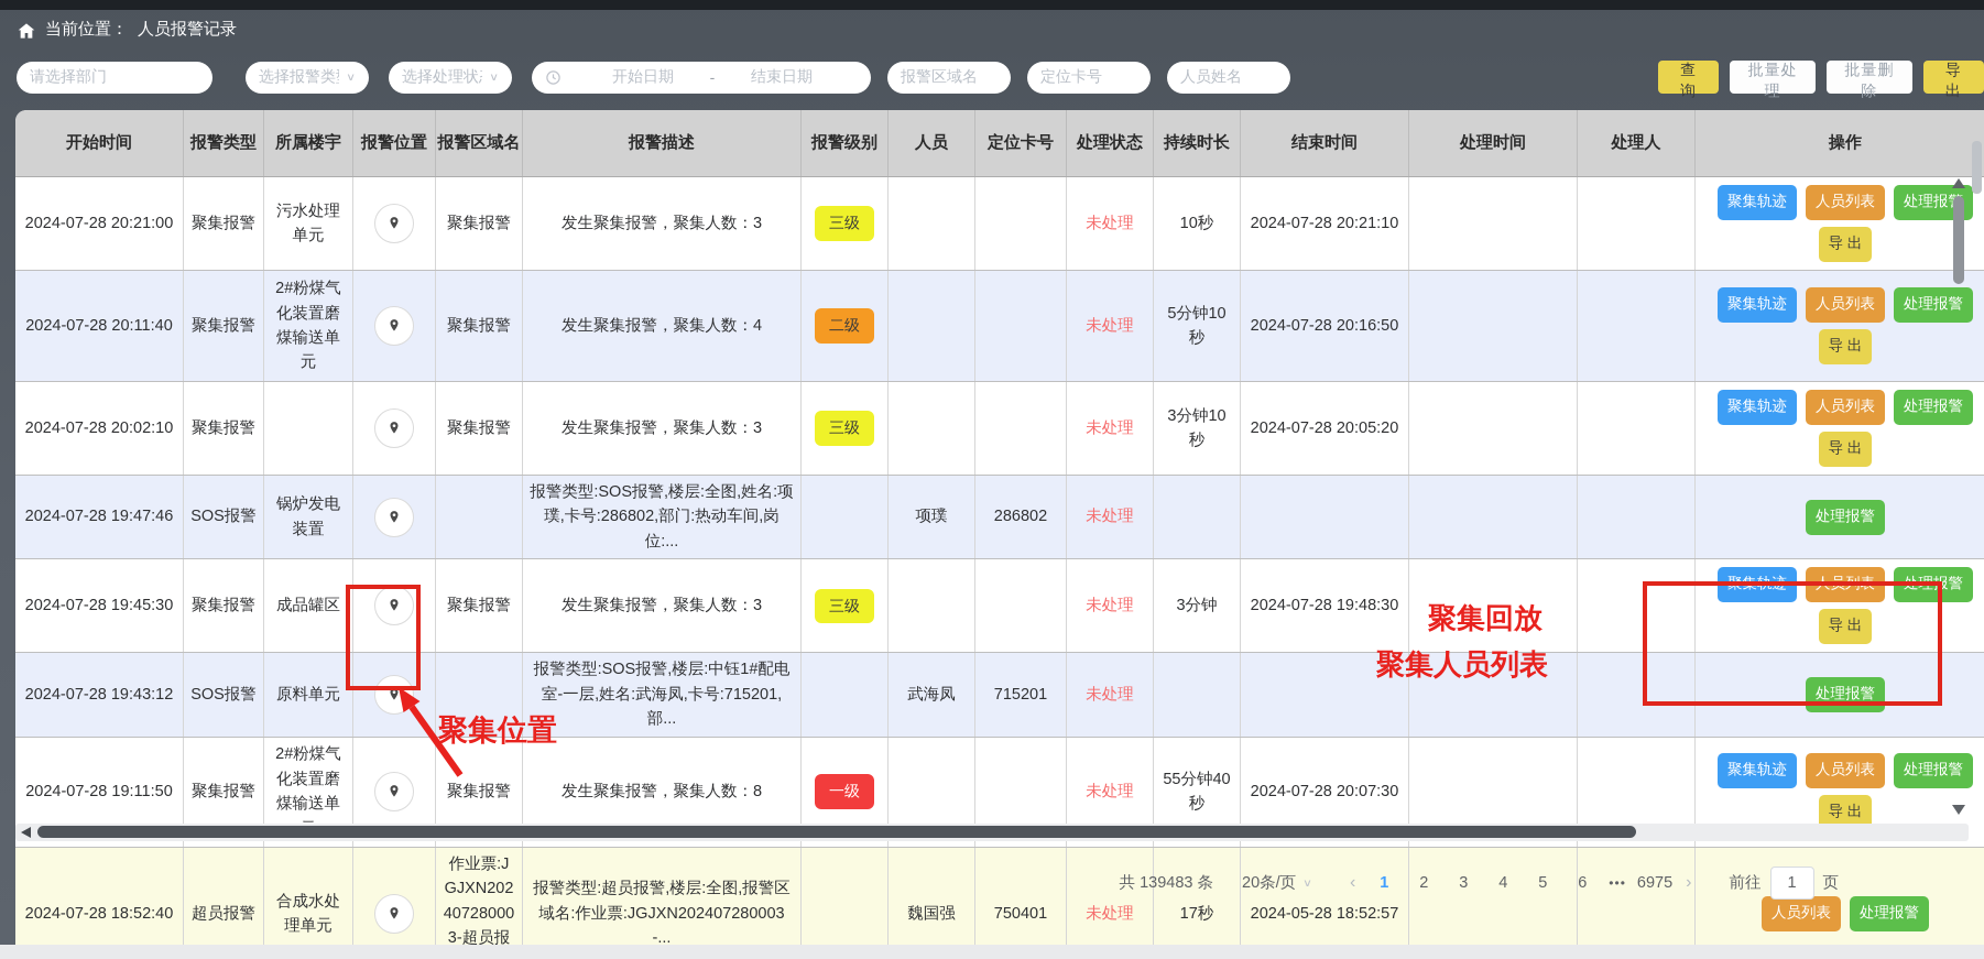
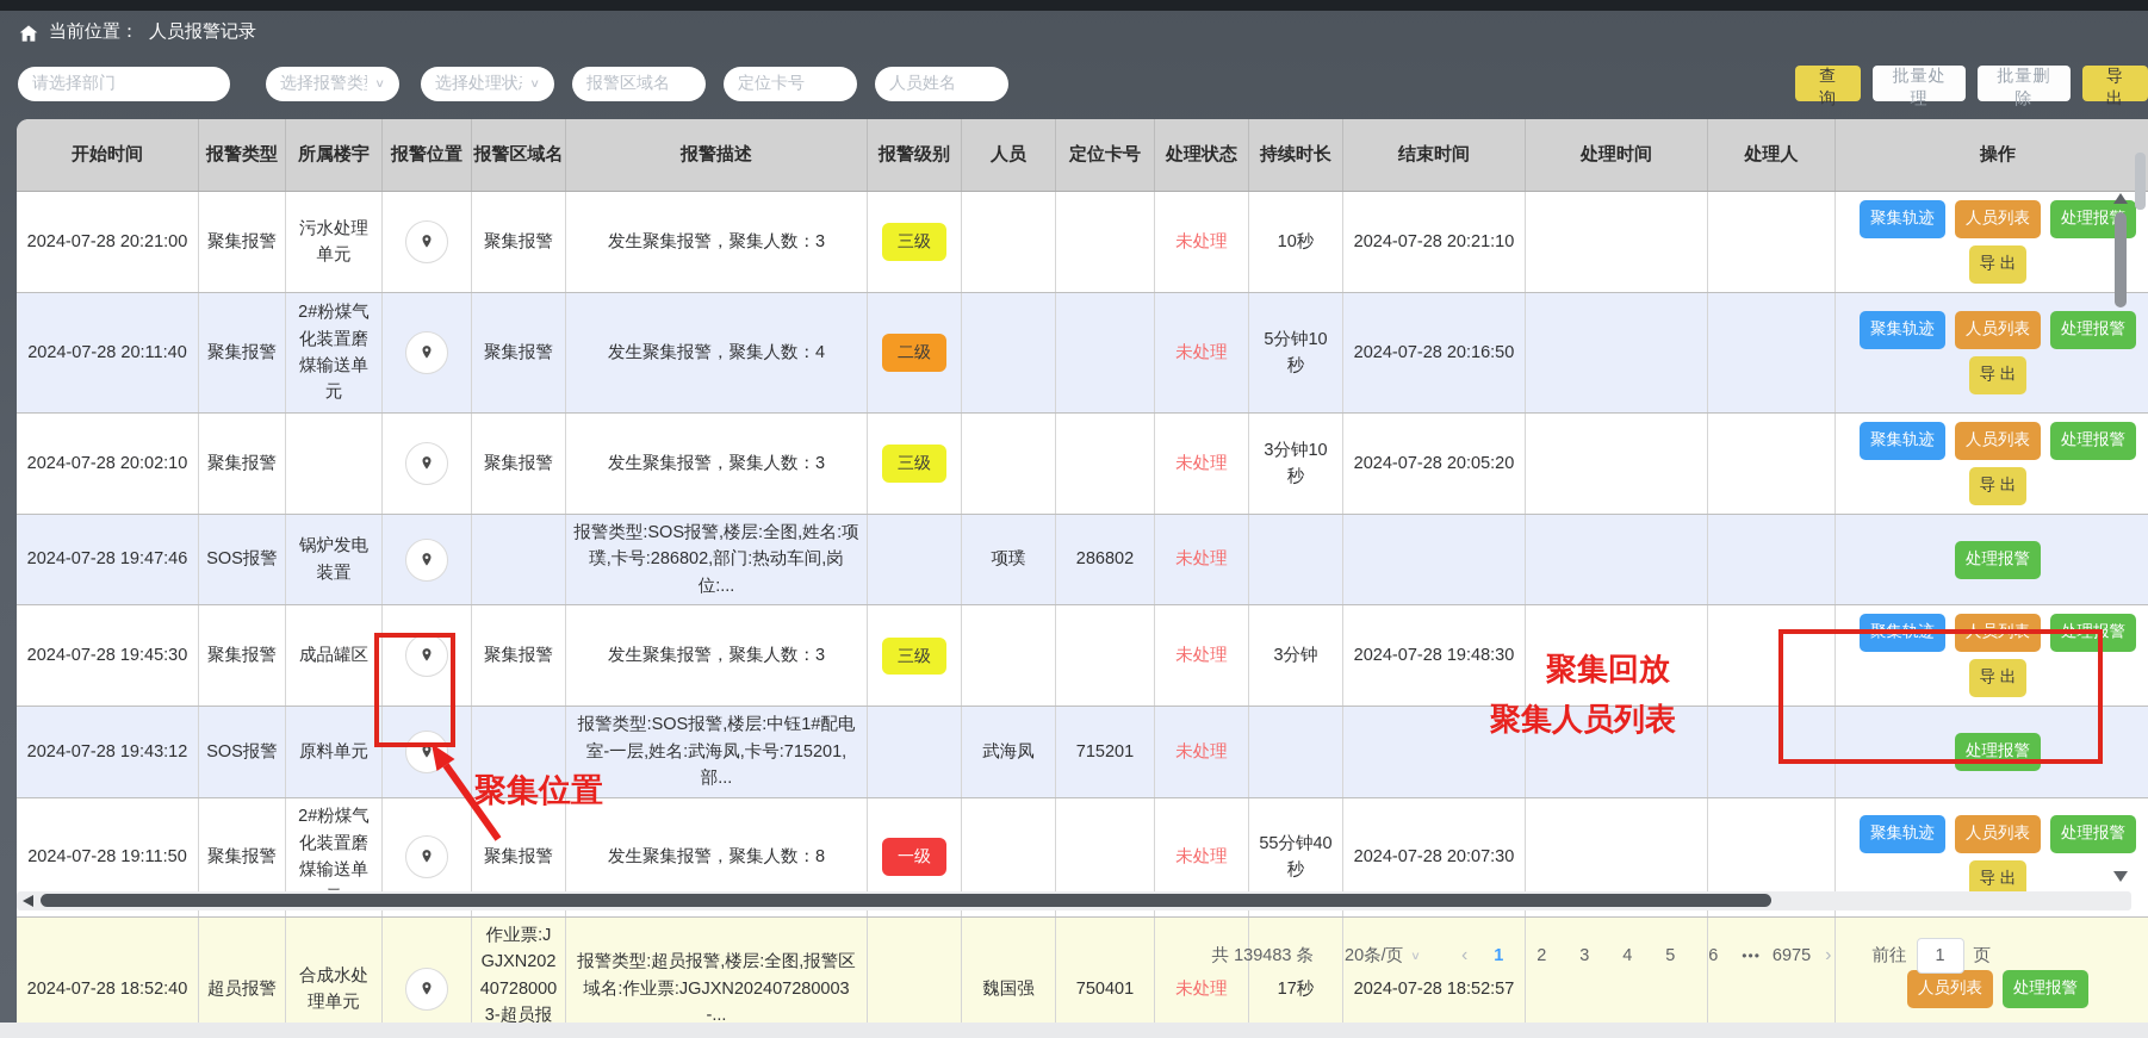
  当前位置：
  人员报警记录
  请选择部门
  选择报警类
  ∨
  选择处理状
  ∨
- 开始日期
- -
- 结束日期
  报警区域名
  定位卡号
  人员姓名
  查 询
  批量处理
  批量删除
  导 出
  开始时间	报警类型	所属楼宇	报警位置	报警区域名	报警描述	报警级别	人员	定位卡号	处理状态	持续时长	结束时间	处理时间	处理人	操作
  2024-07-28 20:21:00	聚集报警	污水处理单元		聚集报警	发生聚集报警，聚集人数：3	三级			未处理	10秒	2024-07-28 20:21:10			聚集轨迹 人员列表 处理报导 出
  2024-07-28 20:11:40	聚集报警	2#粉煤气化装置磨煤输送单元		聚集报警	发生聚集报警，聚集人数：4	二级			未处理	5分钟10秒	2024-07-28 20:16:50			聚集轨迹 人员列表 处理报警导 出
  2024-07-28 20:02:10	聚集报警			聚集报警	发生聚集报警，聚集人数：3	三级			未处理	3分钟10秒	2024-07-28 20:05:20			聚集轨迹 人员列表 处理报警导 出
  2024-07-28 19:47:46	SOS报警	锅炉发电装置			报警类型:SOS报警,楼层:全图,姓名:项璞,卡号:286802,部门:热动车间,岗位:...		项璞	286802	未处理					处理报警
  2024-07-28 19:45:30	聚集报警	成品罐区		聚集报警	发生聚集报警，聚集人数：3	三级			未处理	3分钟	2024-07-28 19:48:30			聚集轨迹 人员列表 处理报警导 出
  2024-07-28 19:43:12	SOS报警	原料单元			报警类型:SOS报警,楼层:中钰1#配电室-一层,姓名:武海凤,卡号:715201,部...		武海凤	715201	未处理					处理报警
  2024-07-28 19:11:50	聚集报警	2#粉煤气化装置磨煤输送单		聚集报警	发生聚集报警，聚集人数：8	一级			未处理	55分钟40秒	2024-07-28 20:07:30			聚集轨迹 人员列表 处理报警导 出
- 2024-07-28 18:52:40	超员报警	合成水处理单元		作业票:JGJXN202407280003-超员报	报警类型:超员报警,楼层:全图,报警区域名:作业票:JGJXN202407280003-...		魏国强	750401	未处理	17秒	2024-05-28 18:52:57			人员列表 处理报警
+ 2024-07-28 18:52:40	超员报警	合成水处理单元		作业票:JGJXN202407280003-超员报	报警类型:超员报警,楼层:全图,报警区域名:作业票:JGJXN202407280003-...		魏国强	750401	未处理	17秒	2024-07-28 18:52:57			人员列表 处理报警
  共 139483 条
  20条/页
  ∨
  ‹
  1
  2
  3
  4
  5
  6
  •••
  6975
  ›
  前往
  1
  页
  聚集位置
  聚集回放
  聚集人员列表
